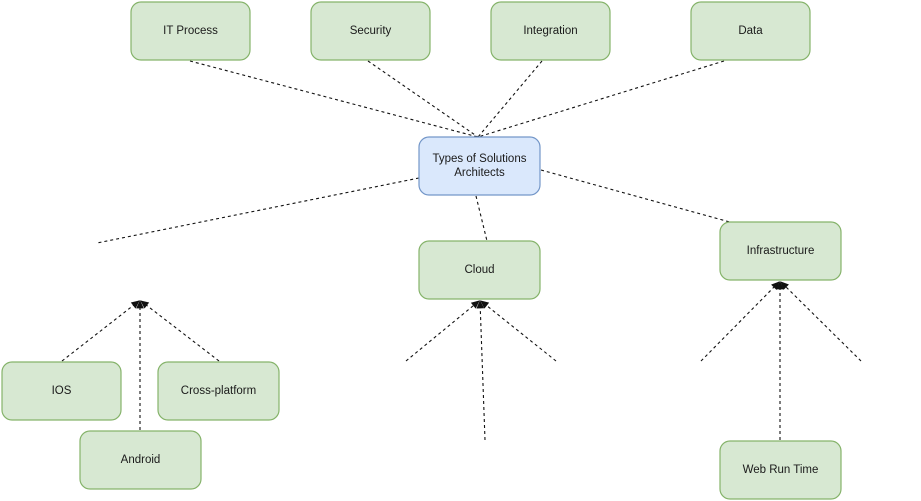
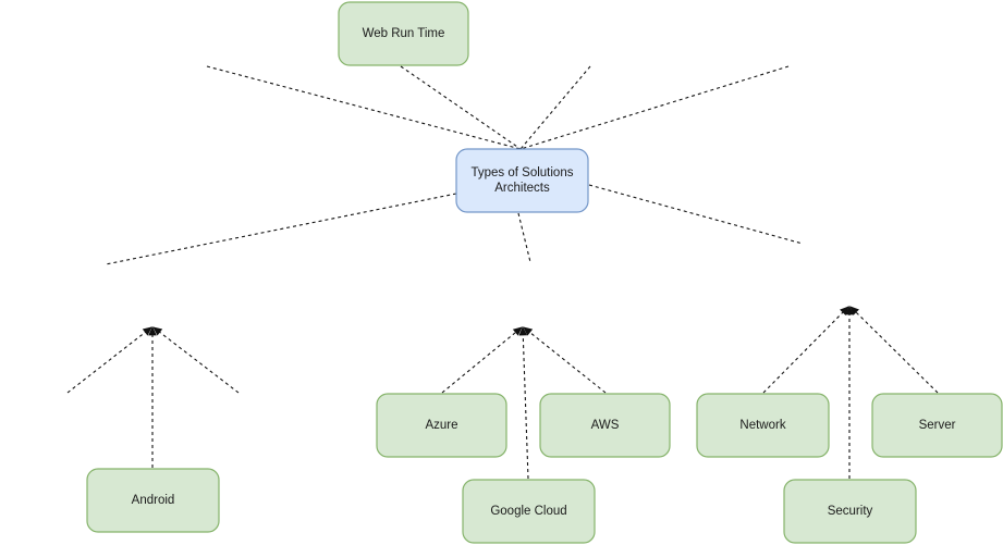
- IT Process
- Security
+ Web Run Time
- Integration
- Data
- Cloud
- Infrastructure
- IOS
- Cross-platform
  Android
+ Azure
+ AWS
+ Google Cloud
+ Network
+ Server
- Web Run Time
+ Security
  Types of Solutions Architects
